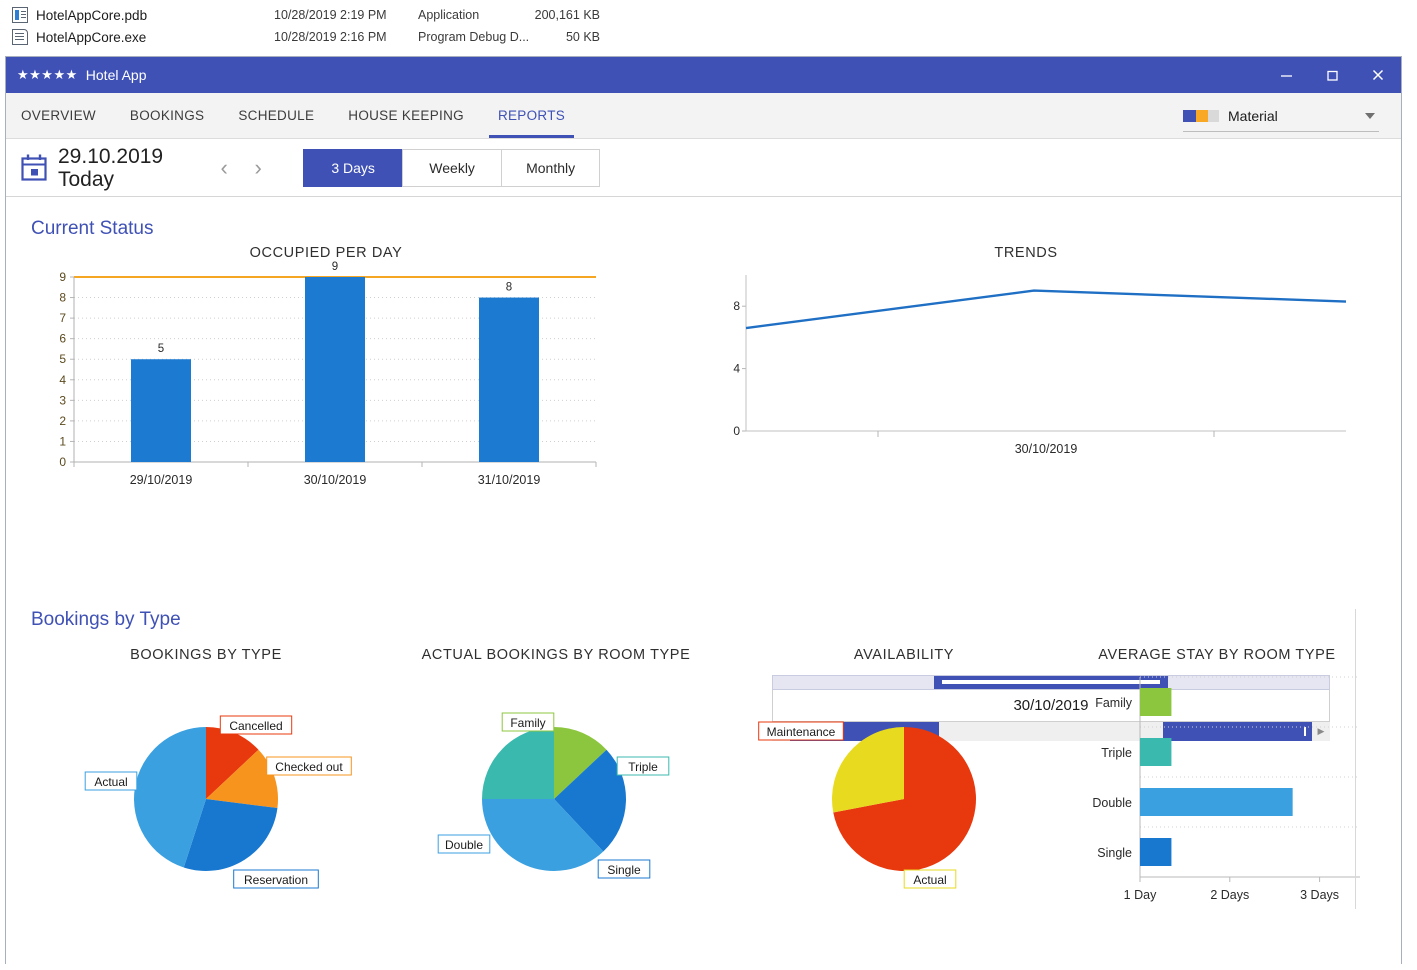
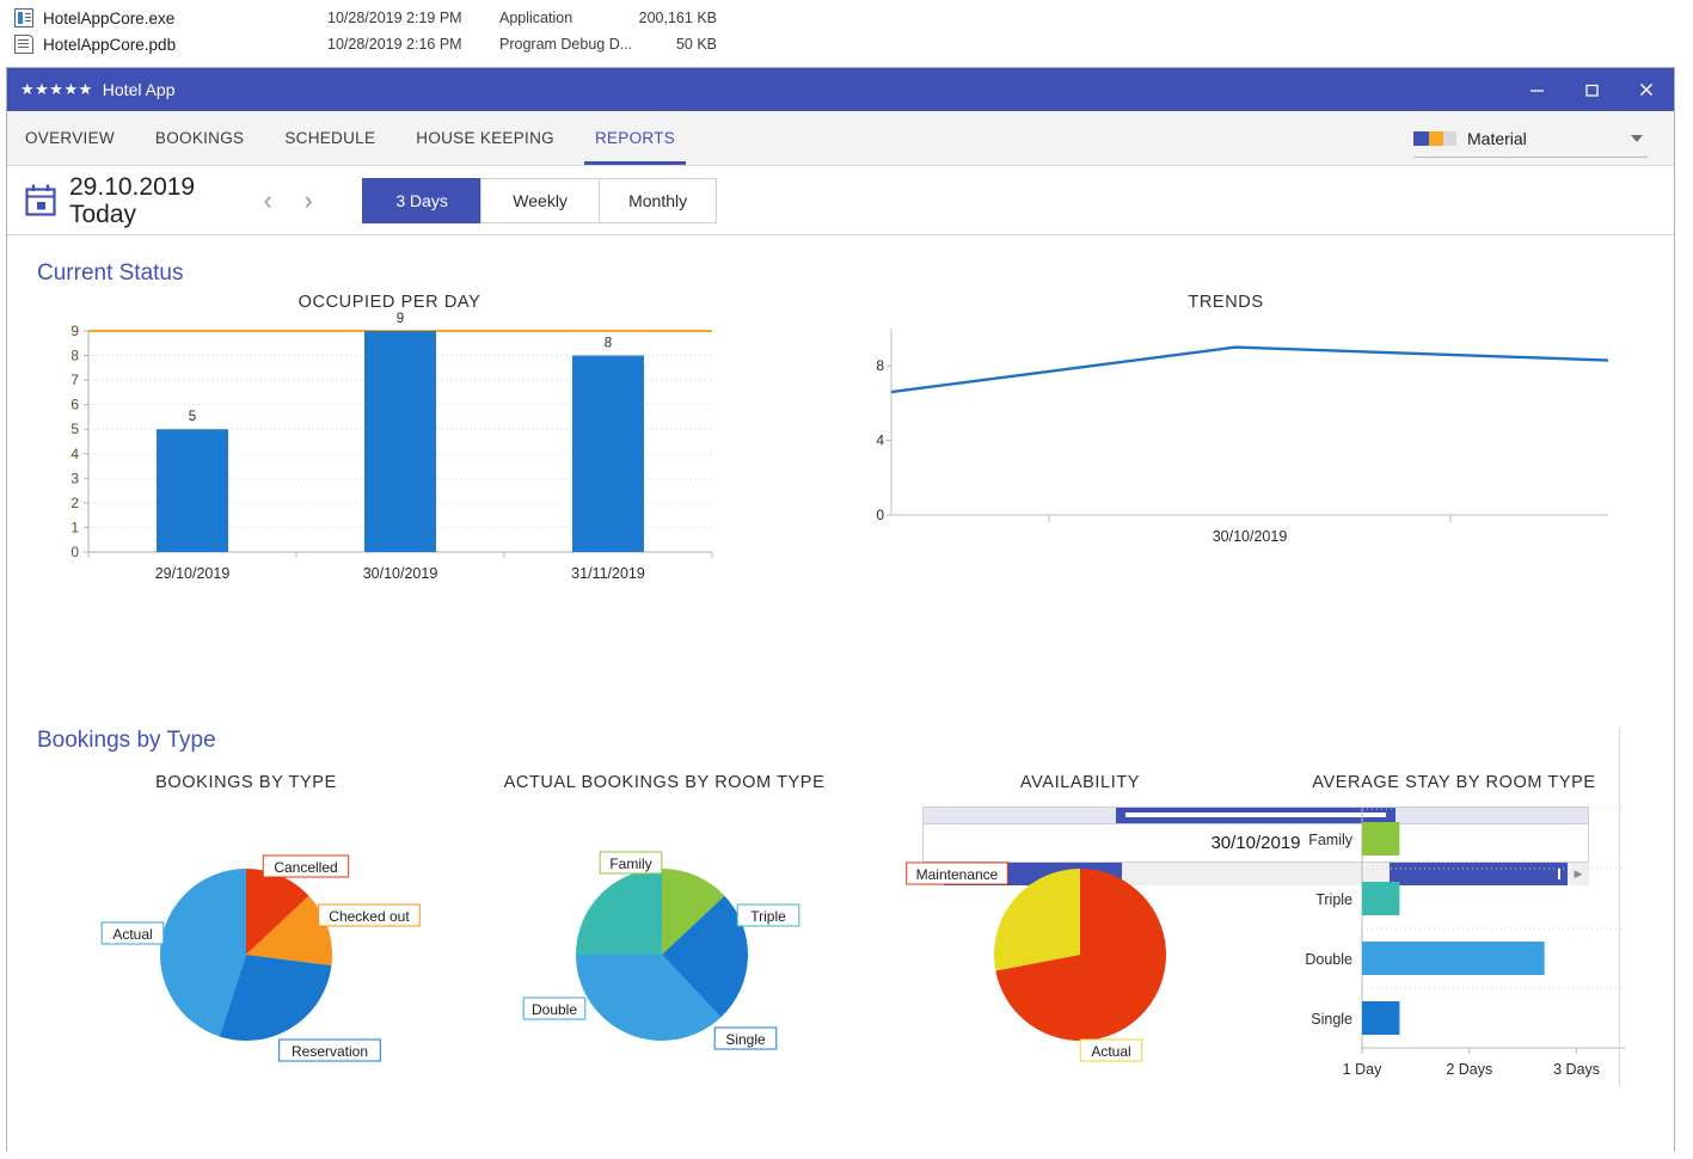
- HotelAppCore.pdb
+ HotelAppCore.exe
  10/28/2019 2:19 PM
  Application
  200,161 KB
- HotelAppCore.exe
+ HotelAppCore.pdb
  10/28/2019 2:16 PM
  Program Debug D...
  50 KB
  ★★★★★
  Hotel App
  OVERVIEW
  BOOKINGS
  SCHEDULE
  HOUSE KEEPING
  REPORTS
  Material
  29.10.2019
  Today
  ‹
  ›
  3 Days
  Weekly
  Monthly
  Current Status
  Bookings by Type
  OCCUPIED PER DAY
  0
  1
  2
  3
  4
  5
  6
  7
  8
  9
  5
  29/10/2019
  9
  30/10/2019
  8
- 31/10/2019
+ 31/11/2019
  TRENDS
  0
  4
  8
  30/10/2019
  30/10/2019
  ▶
  BOOKINGS BY TYPE
  Cancelled
  Checked out
  Reservation
  Actual
  ACTUAL BOOKINGS BY ROOM TYPE
  Family
  Single
  Double
  Triple
  AVAILABILITY
  Maintenance
  Actual
  AVERAGE STAY BY ROOM TYPE
  Single
  Double
  Triple
  Family
  1 Day
  2 Days
  3 Days
